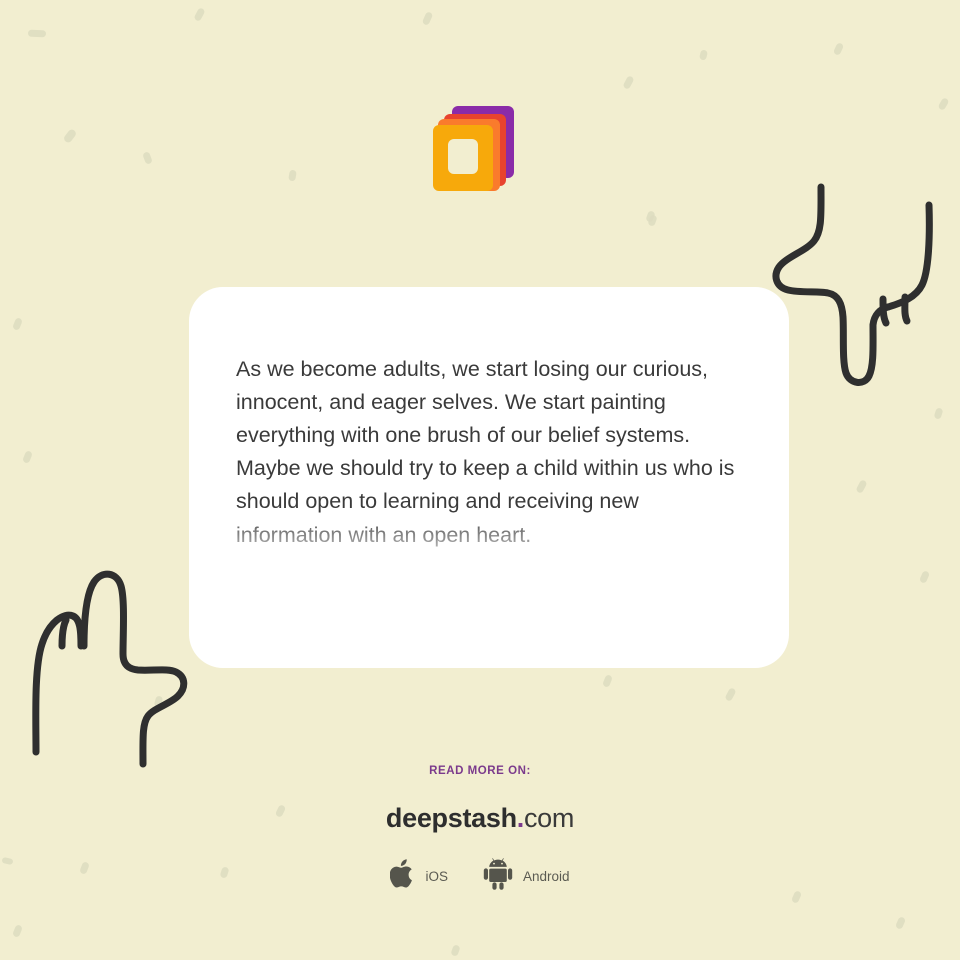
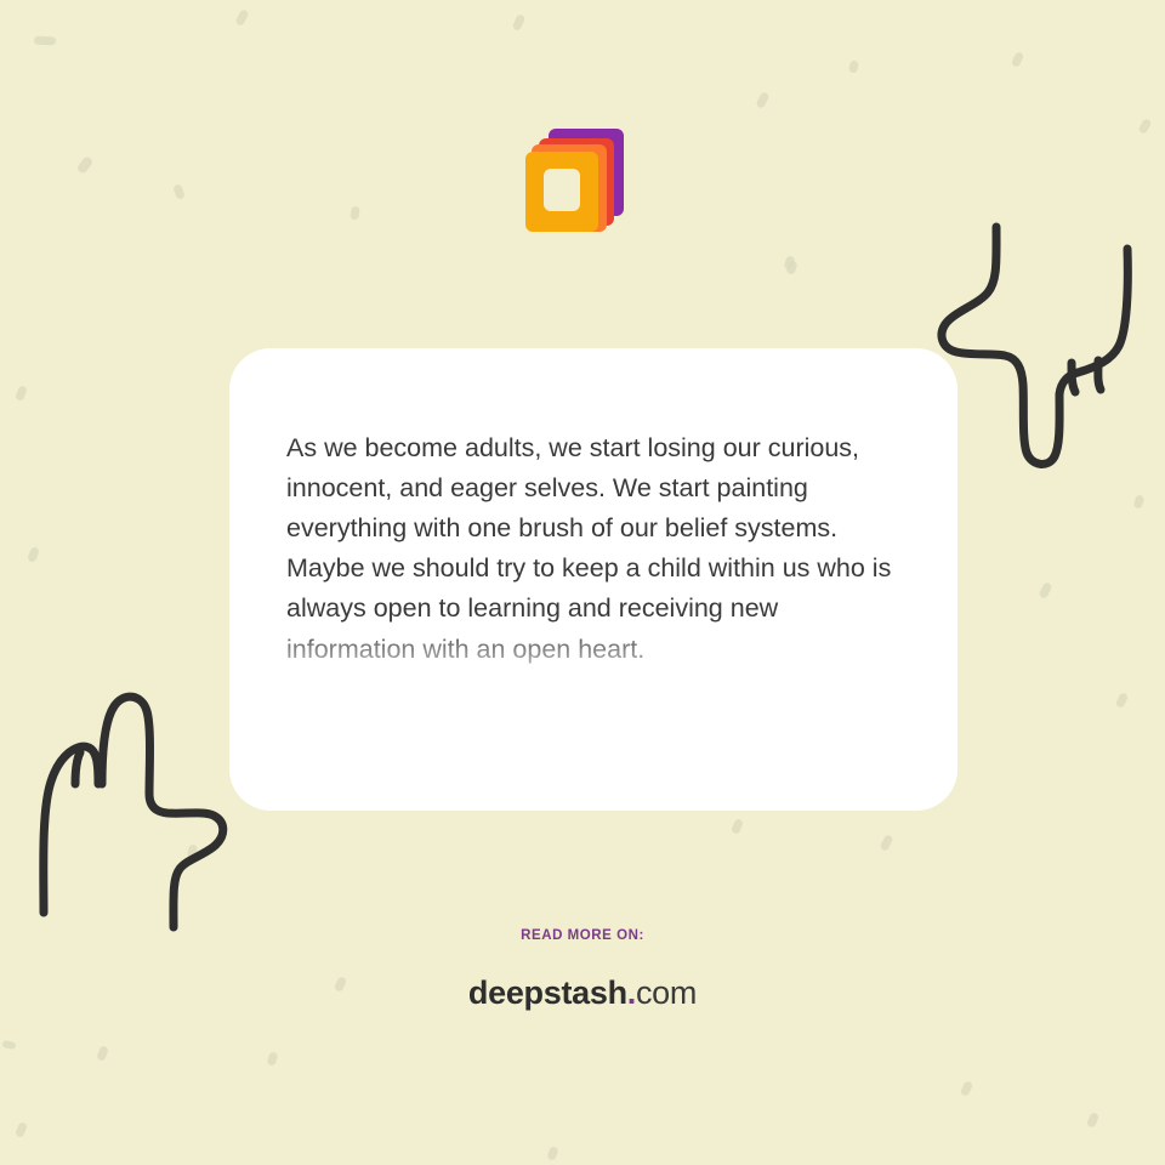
- As we become adults, we start losing our curious, innocent, and eager selves. We start painting everything with one brush of our belief systems. Maybe we should try to keep a child within us who is should open to learning and receiving new information with an open heart.
+ As we become adults, we start losing our curious, innocent, and eager selves. We start painting everything with one brush of our belief systems. Maybe we should try to keep a child within us who is always open to learning and receiving new information with an open heart.
  READ MORE ON:
  deepstash.com
- iOS
- Android
